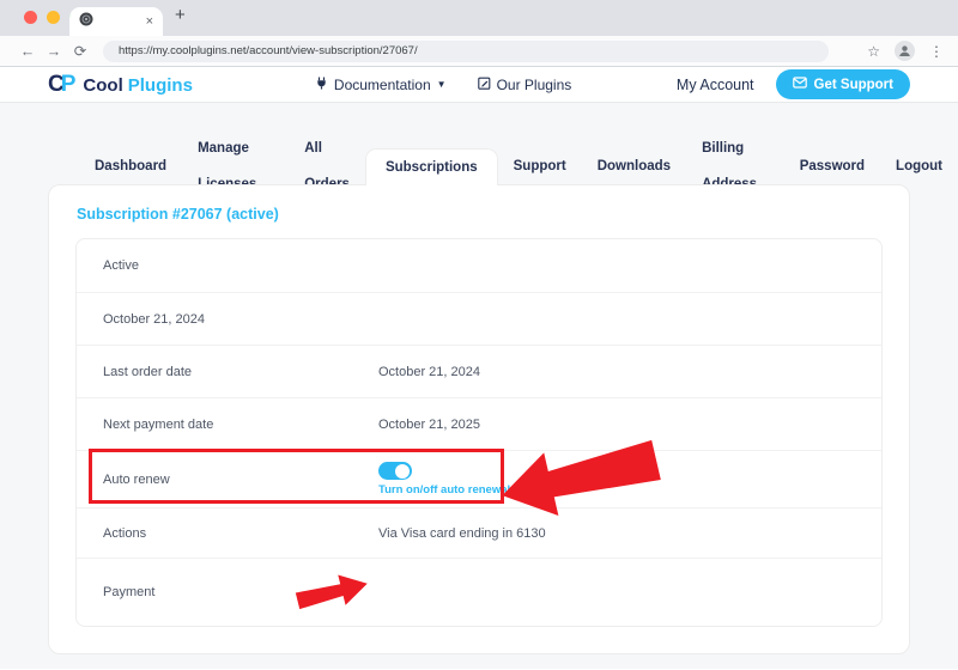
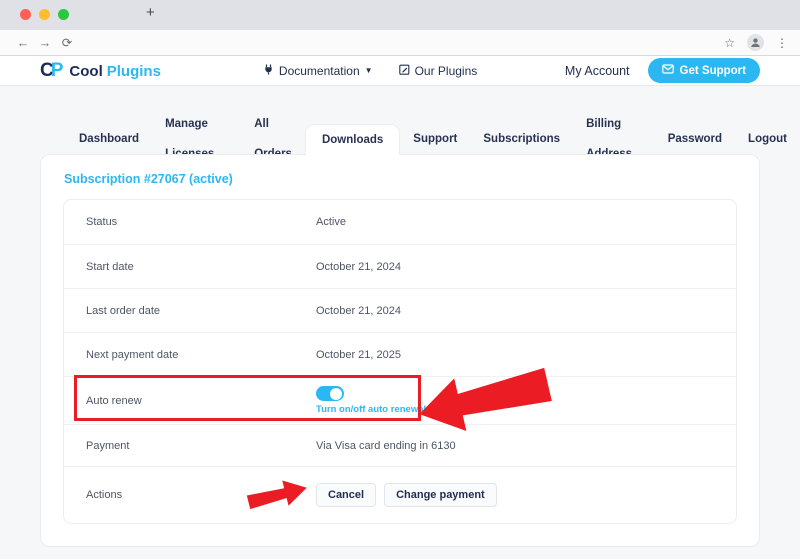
- ×
  +
  ←
  →
  ⟳
- https://my.coolplugins.net/account/view-subscription/27067/
  ☆
  ⋮
  CP
  Cool
  Plugins
  Documentation
  ▼
  Our Plugins
  My Account
  Get Support
  Dashboard
- Subscriptions
+ Downloads
  Support
- Downloads
+ Subscriptions
  Password
  Logout
  Subscription #27067 (active)
+ Status
  Active
+ Start date
  October 21, 2024
  Last order date
  October 21, 2024
  Next payment date
  October 21, 2025
  Auto renew
  Turn on/off auto renewa
- Actions
+ Payment
  Via Visa card ending in 6130
- Payment
+ Actions
+ Cancel
+ Change payment
